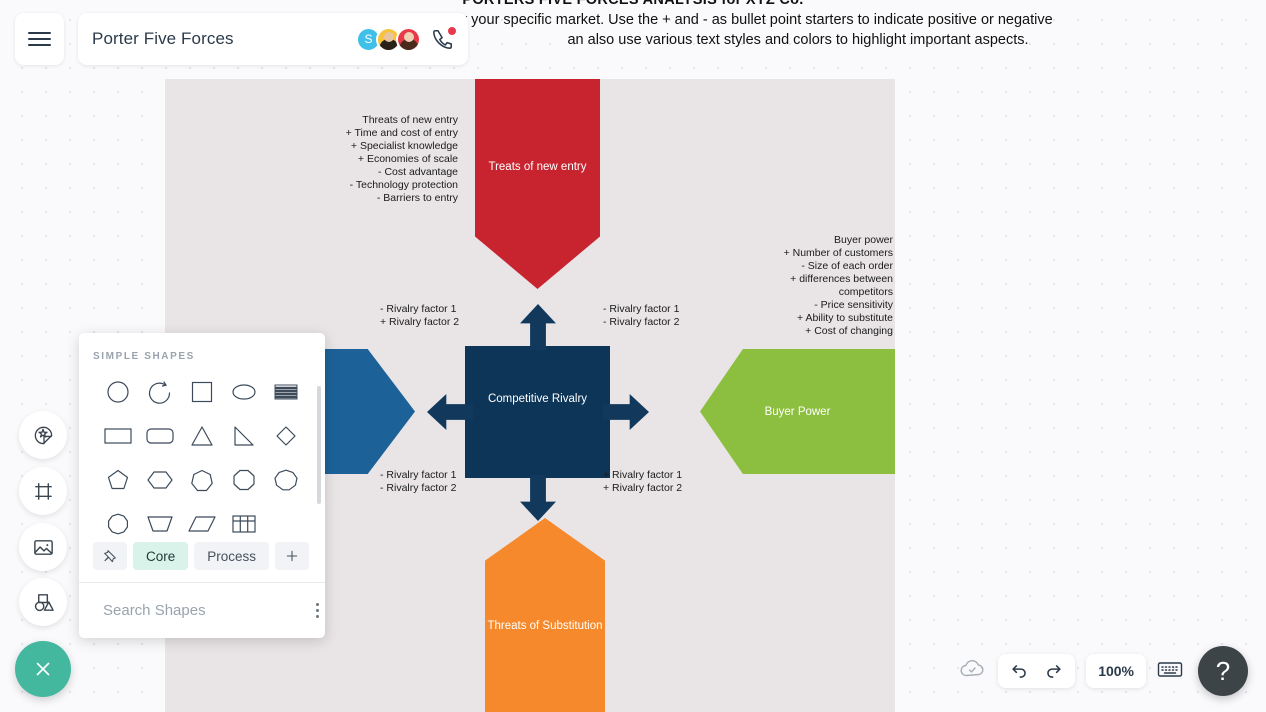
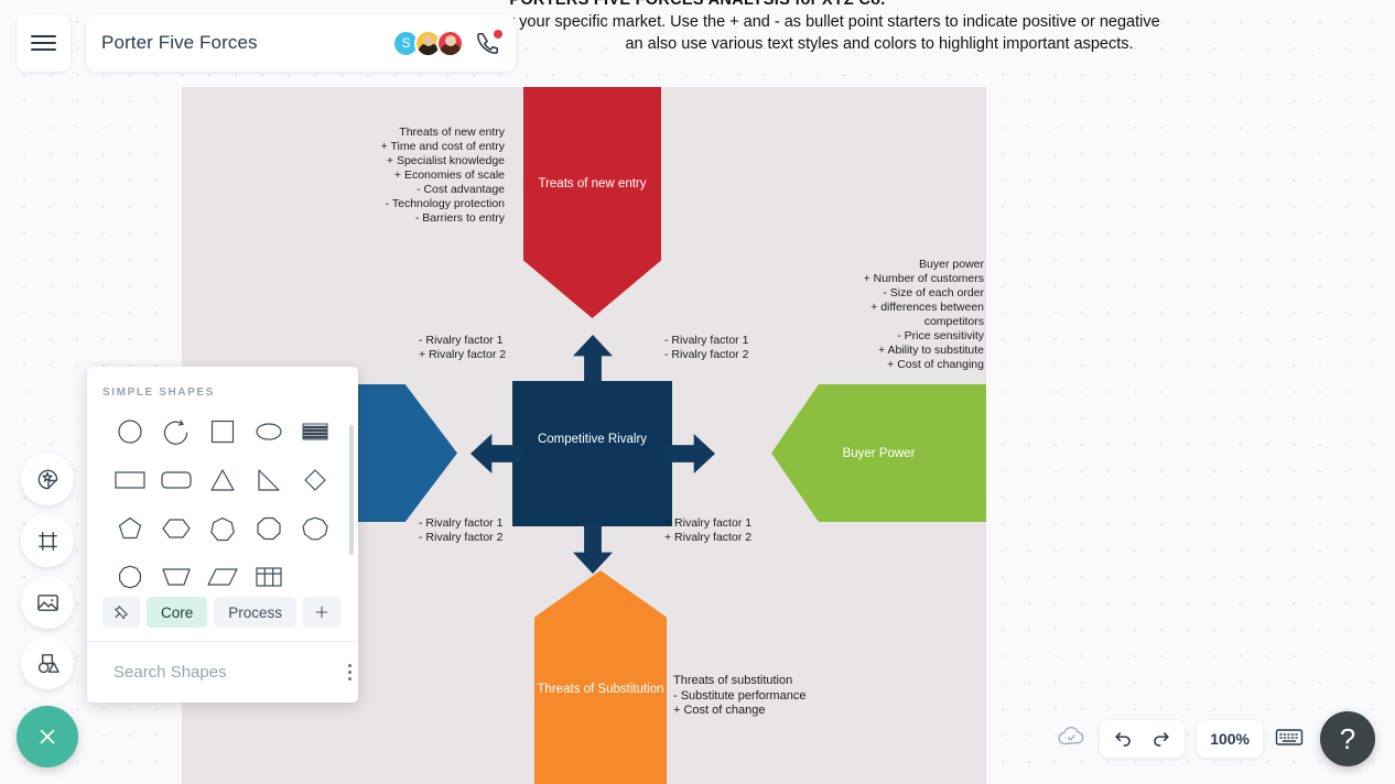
  PORTERS FIVE FORCES ANALYSIS for XYZ Co.
  an also use various text styles and colors to highlight important aspects.
  Treats of new entry
  Buyer Power
  Threats of Substitution
  Competitive Rivalry
  Threats of new entry
  + Time and cost of entry
  + Specialist knowledge
  + Economies of scale
  - Cost advantage
  - Technology protection
  - Barriers to entry
  Buyer power
  + Number of customers
  - Size of each order
  + differences between
  competitors
  - Price sensitivity
  + Ability to substitute
  + Cost of changing
  - Rivalry factor 1
  + Rivalry factor 2
  - Rivalry factor 1
  - Rivalry factor 2
  - Rivalry factor 1
  - Rivalry factor 2
  + Rivalry factor 1
  + Rivalry factor 2
+ Threats of substitution
+ - Substitute performance
+ + Cost of change
  Porter Five Forces
  S
  SIMPLE SHAPES
  Core
  Process
  Search Shapes
  100%
  ?
